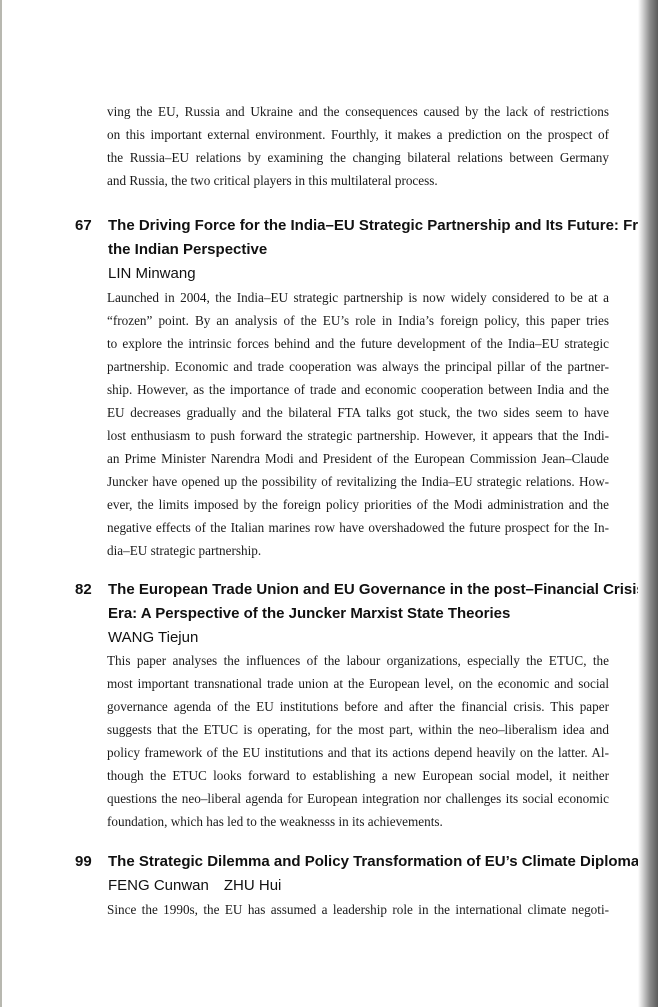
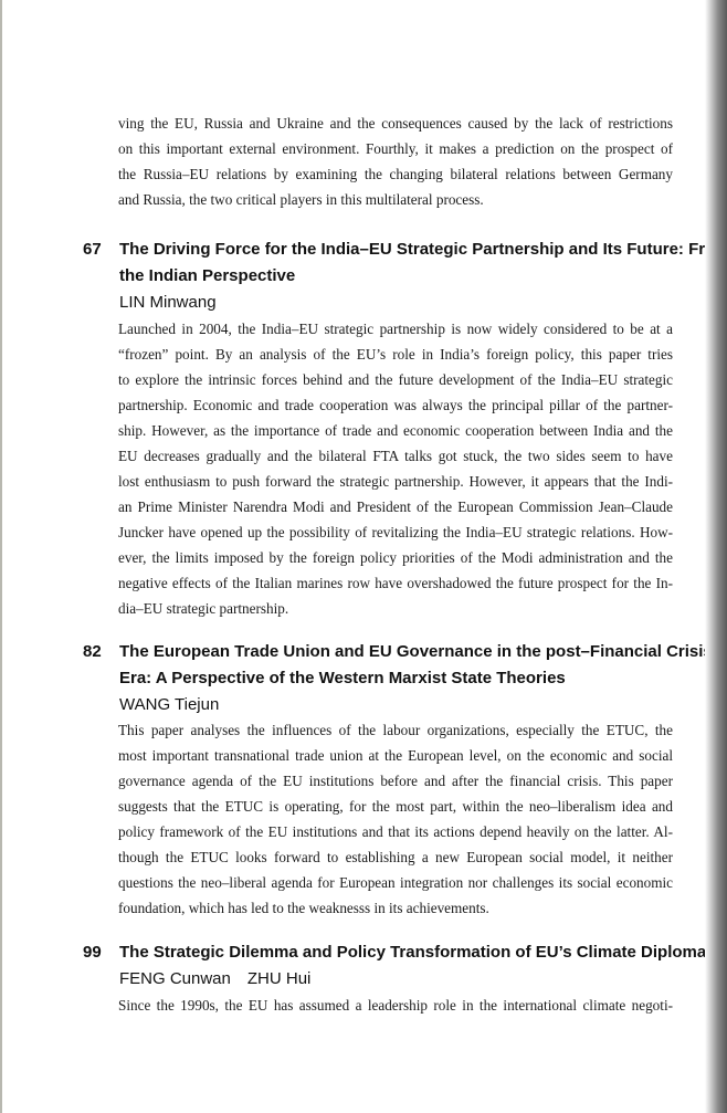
  ving the EU, Russia and Ukraine and the consequences caused by the lack of restrictions
  on this important external environment. Fourthly, it makes a prediction on the prospect of
  the Russia–EU relations by examining the changing bilateral relations between Germany
  and Russia, the two critical players in this multilateral process.
  67
  The Driving Force for the India–EU Strategic Partnership and Its Future: Fr
  the Indian Perspective
  LIN Minwang
  Launched in 2004, the India–EU strategic partnership is now widely considered to be at a
  “frozen” point. By an analysis of the EU’s role in India’s foreign policy, this paper tries
  to explore the intrinsic forces behind and the future development of the India–EU strategic
  partnership. Economic and trade cooperation was always the principal pillar of the partner-
  ship. However, as the importance of trade and economic cooperation between India and the
  EU decreases gradually and the bilateral FTA talks got stuck, the two sides seem to have
  lost enthusiasm to push forward the strategic partnership. However, it appears that the Indi-
  an Prime Minister Narendra Modi and President of the European Commission Jean–Claude
  Juncker have opened up the possibility of revitalizing the India–EU strategic relations. How-
  ever, the limits imposed by the foreign policy priorities of the Modi administration and the
  negative effects of the Italian marines row have overshadowed the future prospect for the In-
  dia–EU strategic partnership.
  82
  The European Trade Union and EU Governance in the post–Financial Crisi
- Era: A Perspective of the Juncker Marxist State Theories
+ Era: A Perspective of the Western Marxist State Theories
  WANG Tiejun
  This paper analyses the influences of the labour organizations, especially the ETUC, the
  most important transnational trade union at the European level, on the economic and social
  governance agenda of the EU institutions before and after the financial crisis. This paper
  suggests that the ETUC is operating, for the most part, within the neo–liberalism idea and
  policy framework of the EU institutions and that its actions depend heavily on the latter. Al-
  though the ETUC looks forward to establishing a new European social model, it neither
  questions the neo–liberal agenda for European integration nor challenges its social economic
  foundation, which has led to the weaknesss in its achievements.
  99
  The Strategic Dilemma and Policy Transformation of EU’s Climate Diploma
  FENG Cunwan ZHU Hui
  Since the 1990s, the EU has assumed a leadership role in the international climate negoti-
